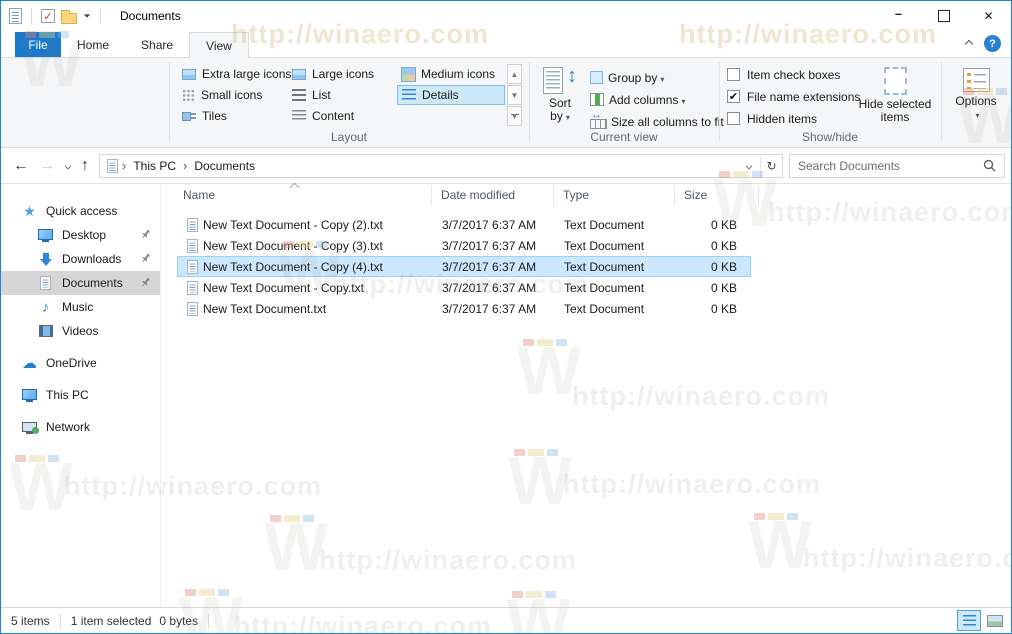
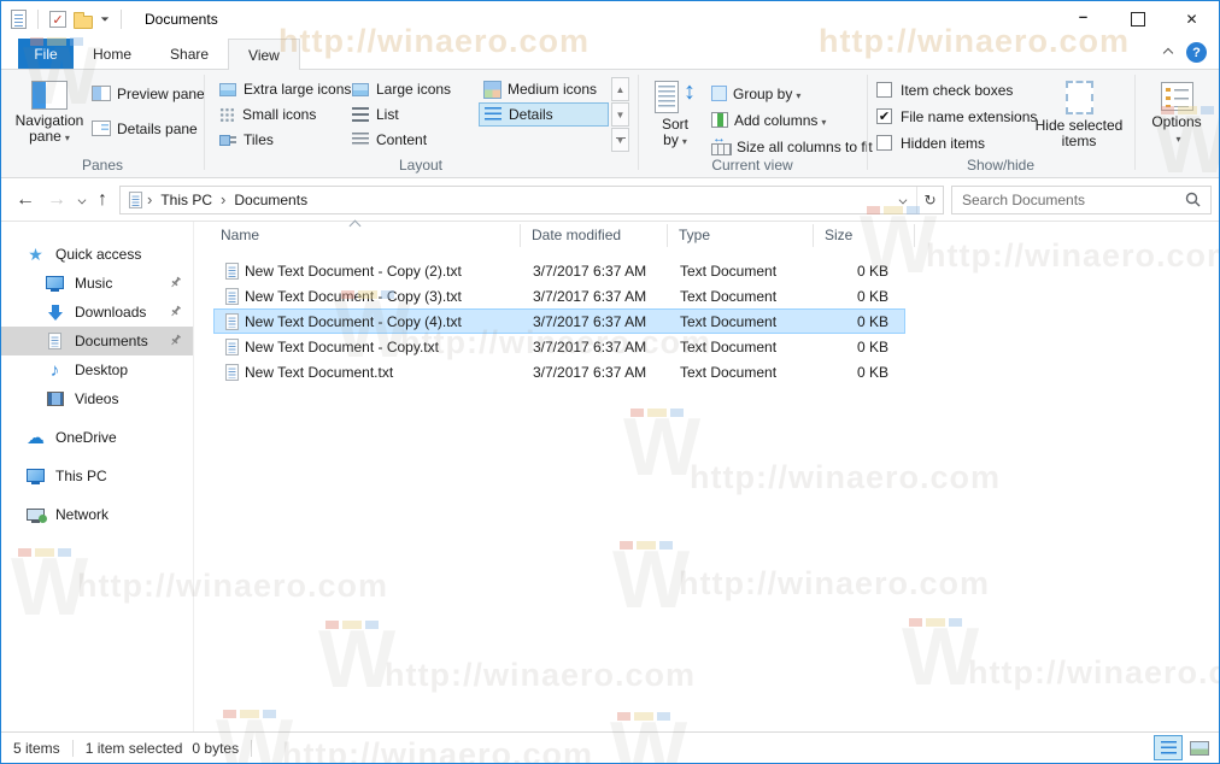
  Documents
  File
  Home
  Share
  View
+ Navigation
+ pane
+ Preview pane
+ Details pane
+ Panes
  Extra large icons
  Small icons
  Tiles
  Large icons
  List
  Content
  Medium icons
  Details
  ▲
  ▼
  ▼
  Layout
  ↕
  Sort
  by
  Group by
  Add columns
  Size all columns to ft
  Current view
  Item check boxes
  File name extensions
  Hidden items
  Hide selected
  items
  Show/hide
  Options
  ←
  →
  ↑
  ›
  This PC
  ›
  Documents
  ↻
  Search Documents
  Quick access
- Desktop
+ Music
  Downloads
  Documents
- Music
+ Desktop
  Videos
  OneDrive
  This PC
  Network
  Name
  Date modified
  Type
  Size
  New Text Document - Copy (2).txt
  3/7/2017 6:37 AM
  Text Document
  0 KB
  New Text Document - Copy (3).txt
  3/7/2017 6:37 AM
  Text Document
  0 KB
  New Text Document - Copy (4).txt
  3/7/2017 6:37 AM
  Text Document
  0 KB
  New Text Document - Copy.txt
  3/7/2017 6:37 AM
  Text Document
  0 KB
  New Text Document.txt
  3/7/2017 6:37 AM
  Text Document
  0 KB
  5 items
  1 item selected
  0 bytes
  http://winaero.com
  http://winaero.com
  W
  W
  W
  http://winaero.co
  W
  http://winaero.com
  W
  W
  http://winaero.com
  W
  http://winaero.com
  W
  W
  http://winaero.c
  W
  http://winaero.com
  W
